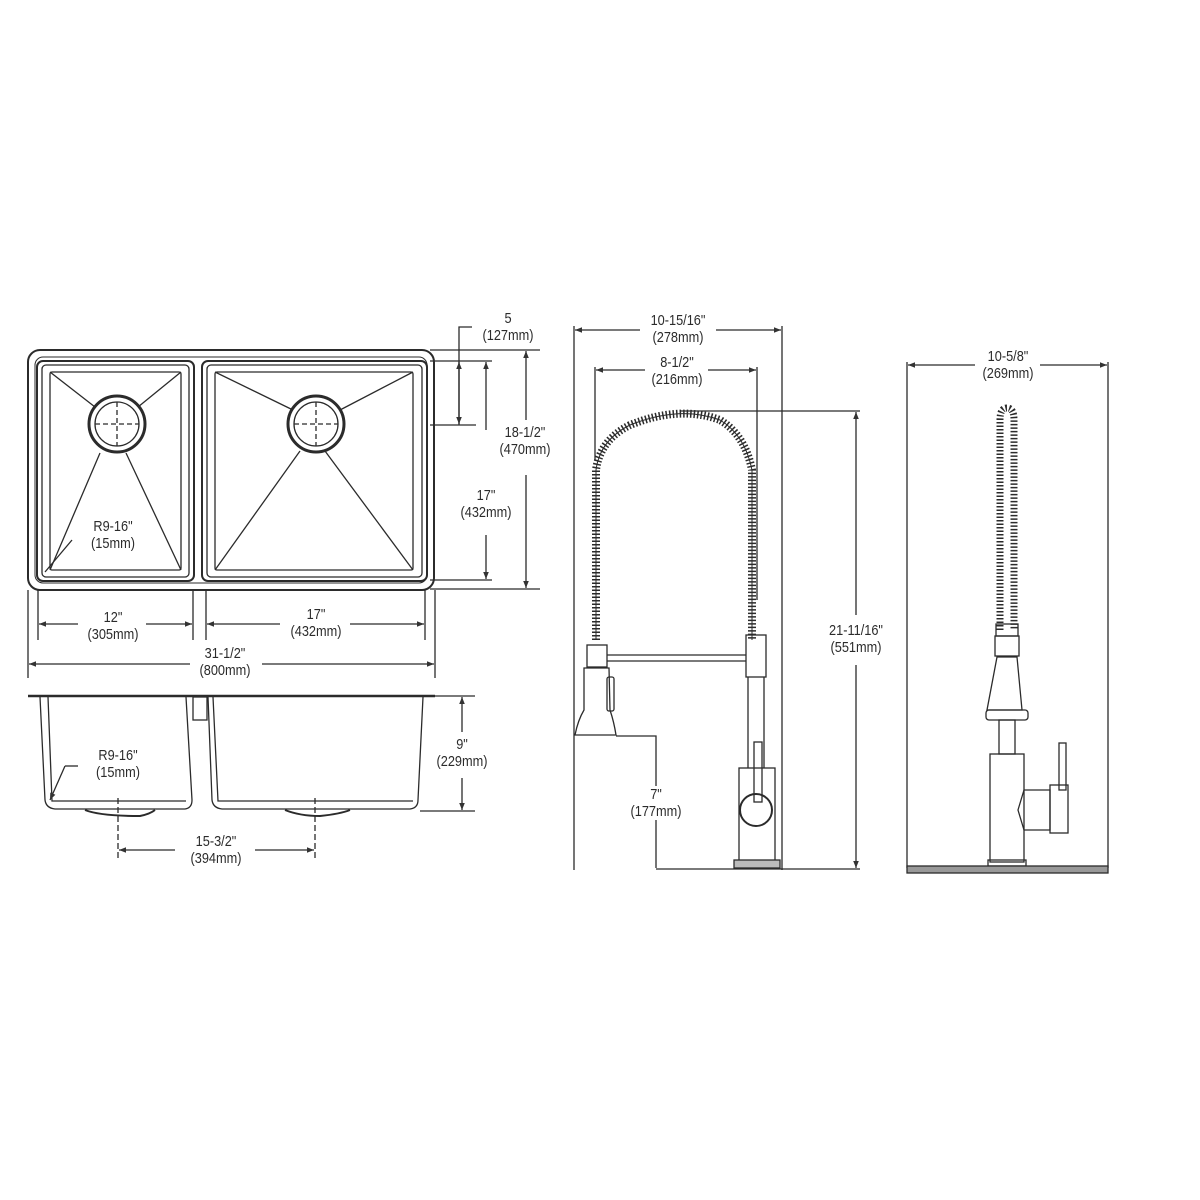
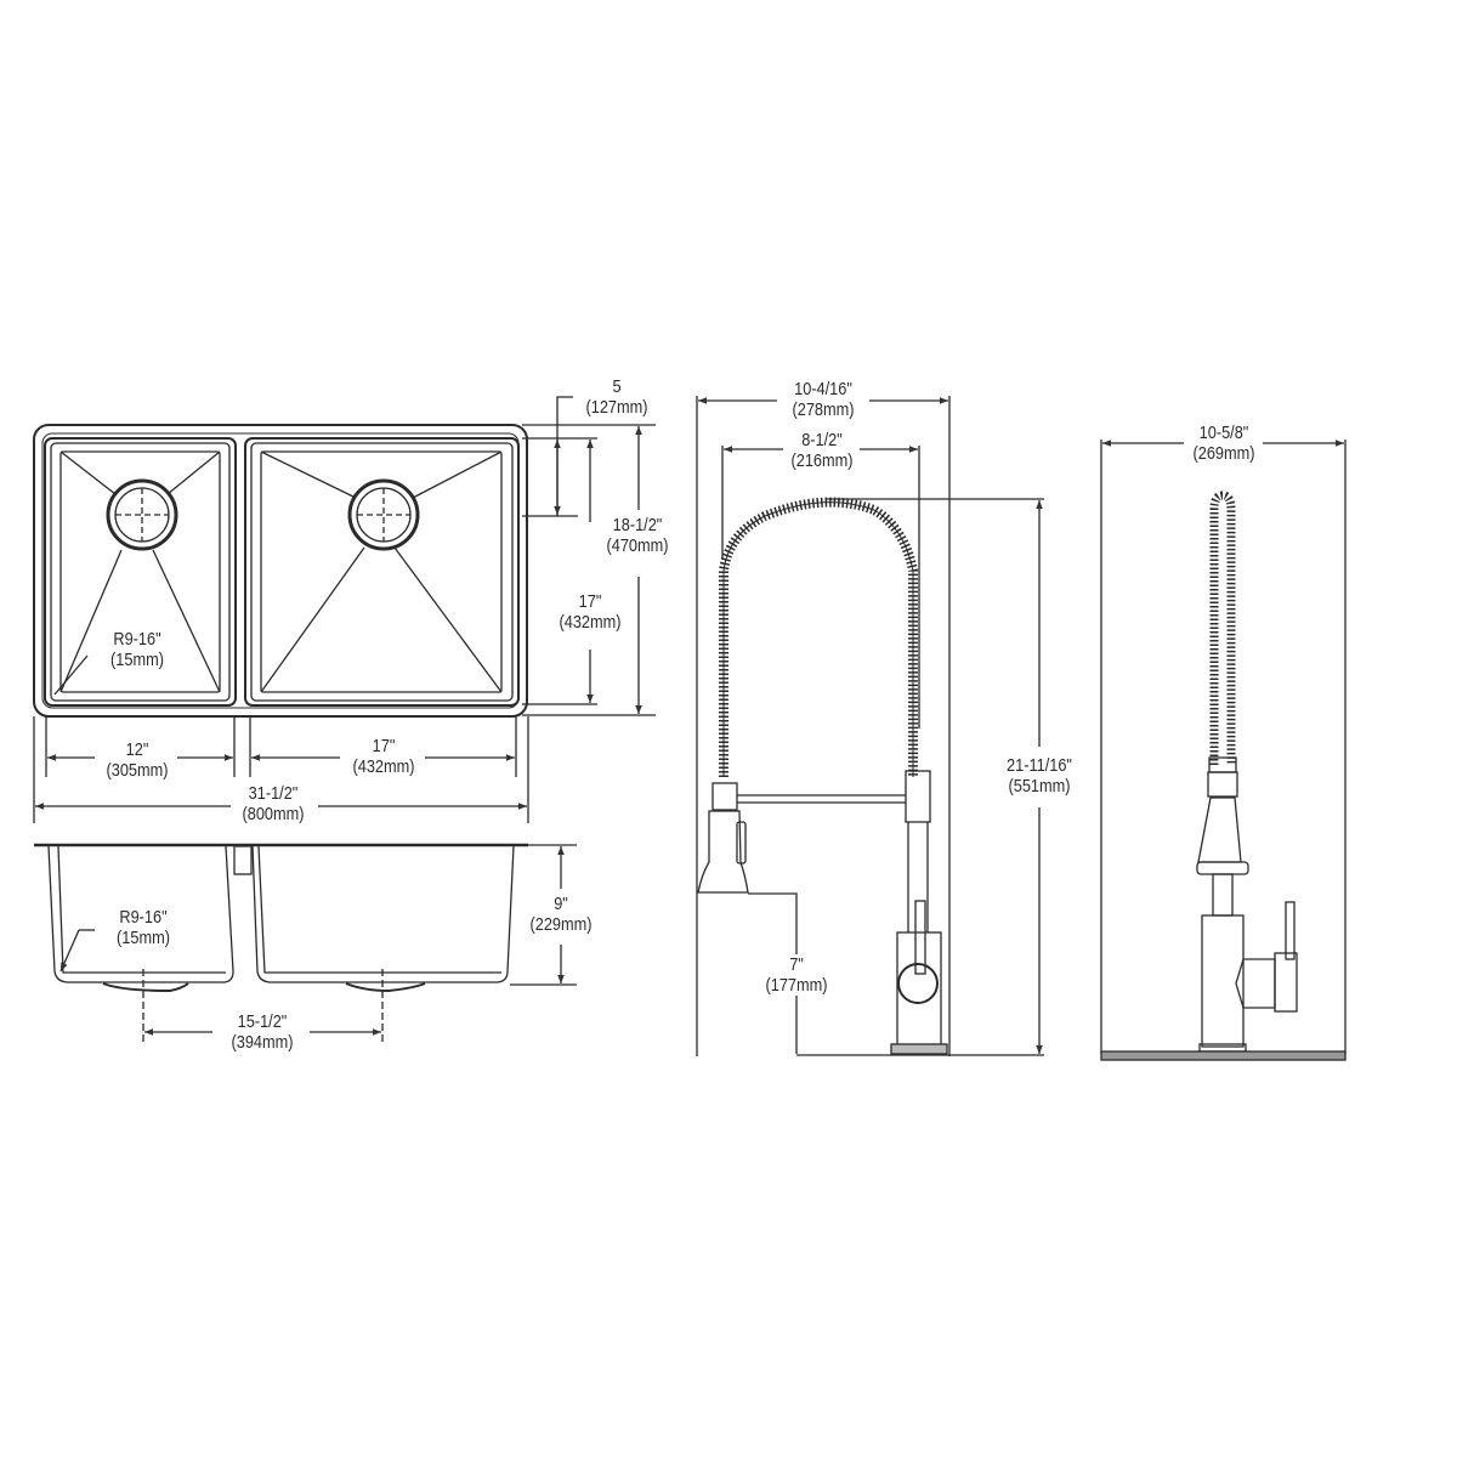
  5
  (127mm)
  18-1/2"
  (470mm)
  17"
  (432mm)
  R9-16"
  (15mm)
  12"
  (305mm)
  17"
  (432mm)
  31-1/2"
  (800mm)
  R9-16"
  (15mm)
  9"
  (229mm)
- 15-3/2"
+ 15-1/2"
  (394mm)
- 10-15/16"
+ 10-4/16"
  (278mm)
  8-1/2"
  (216mm)
  21-11/16"
  (551mm)
  7"
  (177mm)
  10-5/8"
  (269mm)
